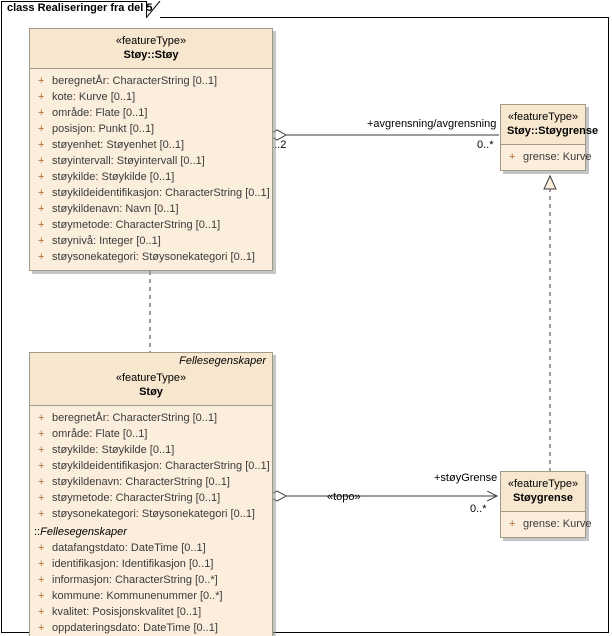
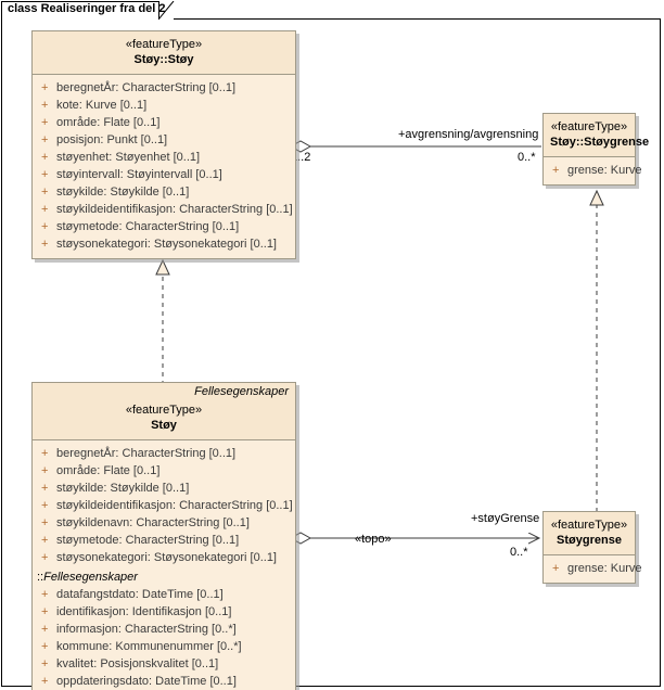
- class Realiseringer fra del 5
+ class Realiseringer fra del 2
  +avgrensning/avgrensning
  ..2
  0..*
  +støyGrense
  «topo»
  0..*
  «featureType»
  Støy::Støy
  + beregnetÅr: CharacterString [0..1]
  + kote: Kurve [0..1]
  + område: Flate [0..1]
  + posisjon: Punkt [0..1]
  + støyenhet: Støyenhet [0..1]
  + støyintervall: Støyintervall [0..1]
  + støykilde: Støykilde [0..1]
  + støykildeidentifikasjon: CharacterString [0..1]
- + støykildenavn: Navn [0..1]
  + støymetode: CharacterString [0..1]
- + støynivå: Integer [0..1]
  + støysonekategori: Støysonekategori [0..1]
  «featureType»
  Støy::Støygrense
  + grense: Kurve
  Fellesegenskaper
  «featureType»
  Støy
  + beregnetÅr: CharacterString [0..1]
  + område: Flate [0..1]
  + støykilde: Støykilde [0..1]
  + støykildeidentifikasjon: CharacterString [0..1]
  + støykildenavn: CharacterString [0..1]
  + støymetode: CharacterString [0..1]
  + støysonekategori: Støysonekategori [0..1]
  ::Fellesegenskaper
  + datafangstdato: DateTime [0..1]
  + identifikasjon: Identifikasjon [0..1]
  + informasjon: CharacterString [0..*]
  + kommune: Kommunenummer [0..*]
  + kvalitet: Posisjonskvalitet [0..1]
  + oppdateringsdato: DateTime [0..1]
  «featureType»
  Støygrense
  + grense: Kurve
